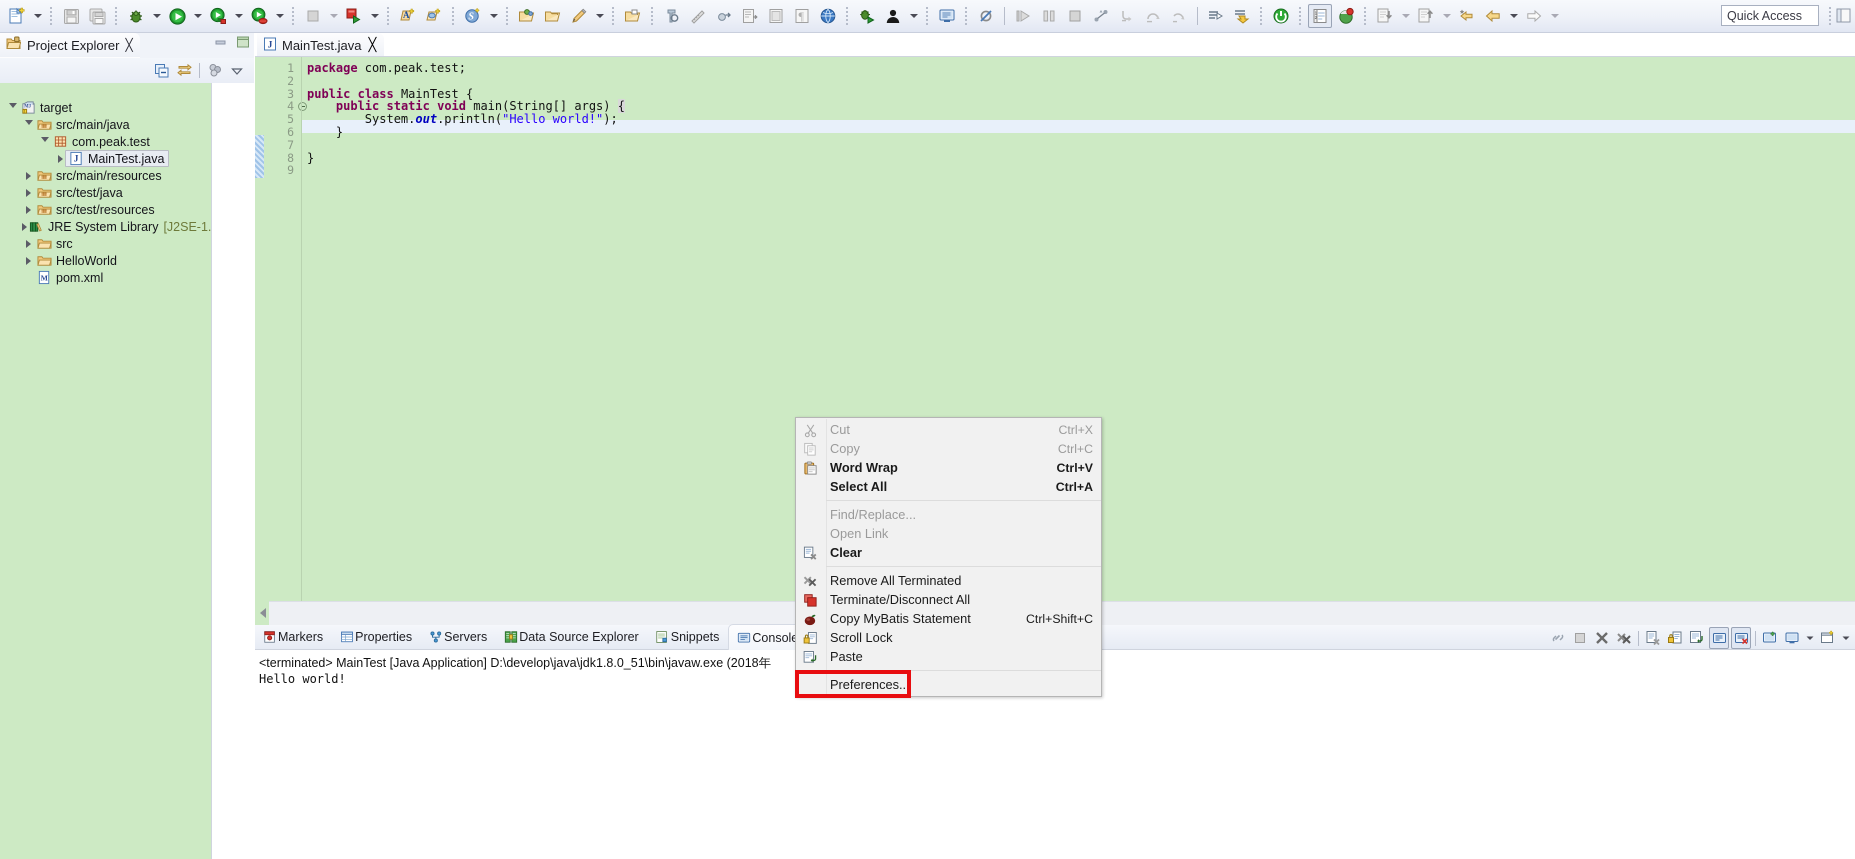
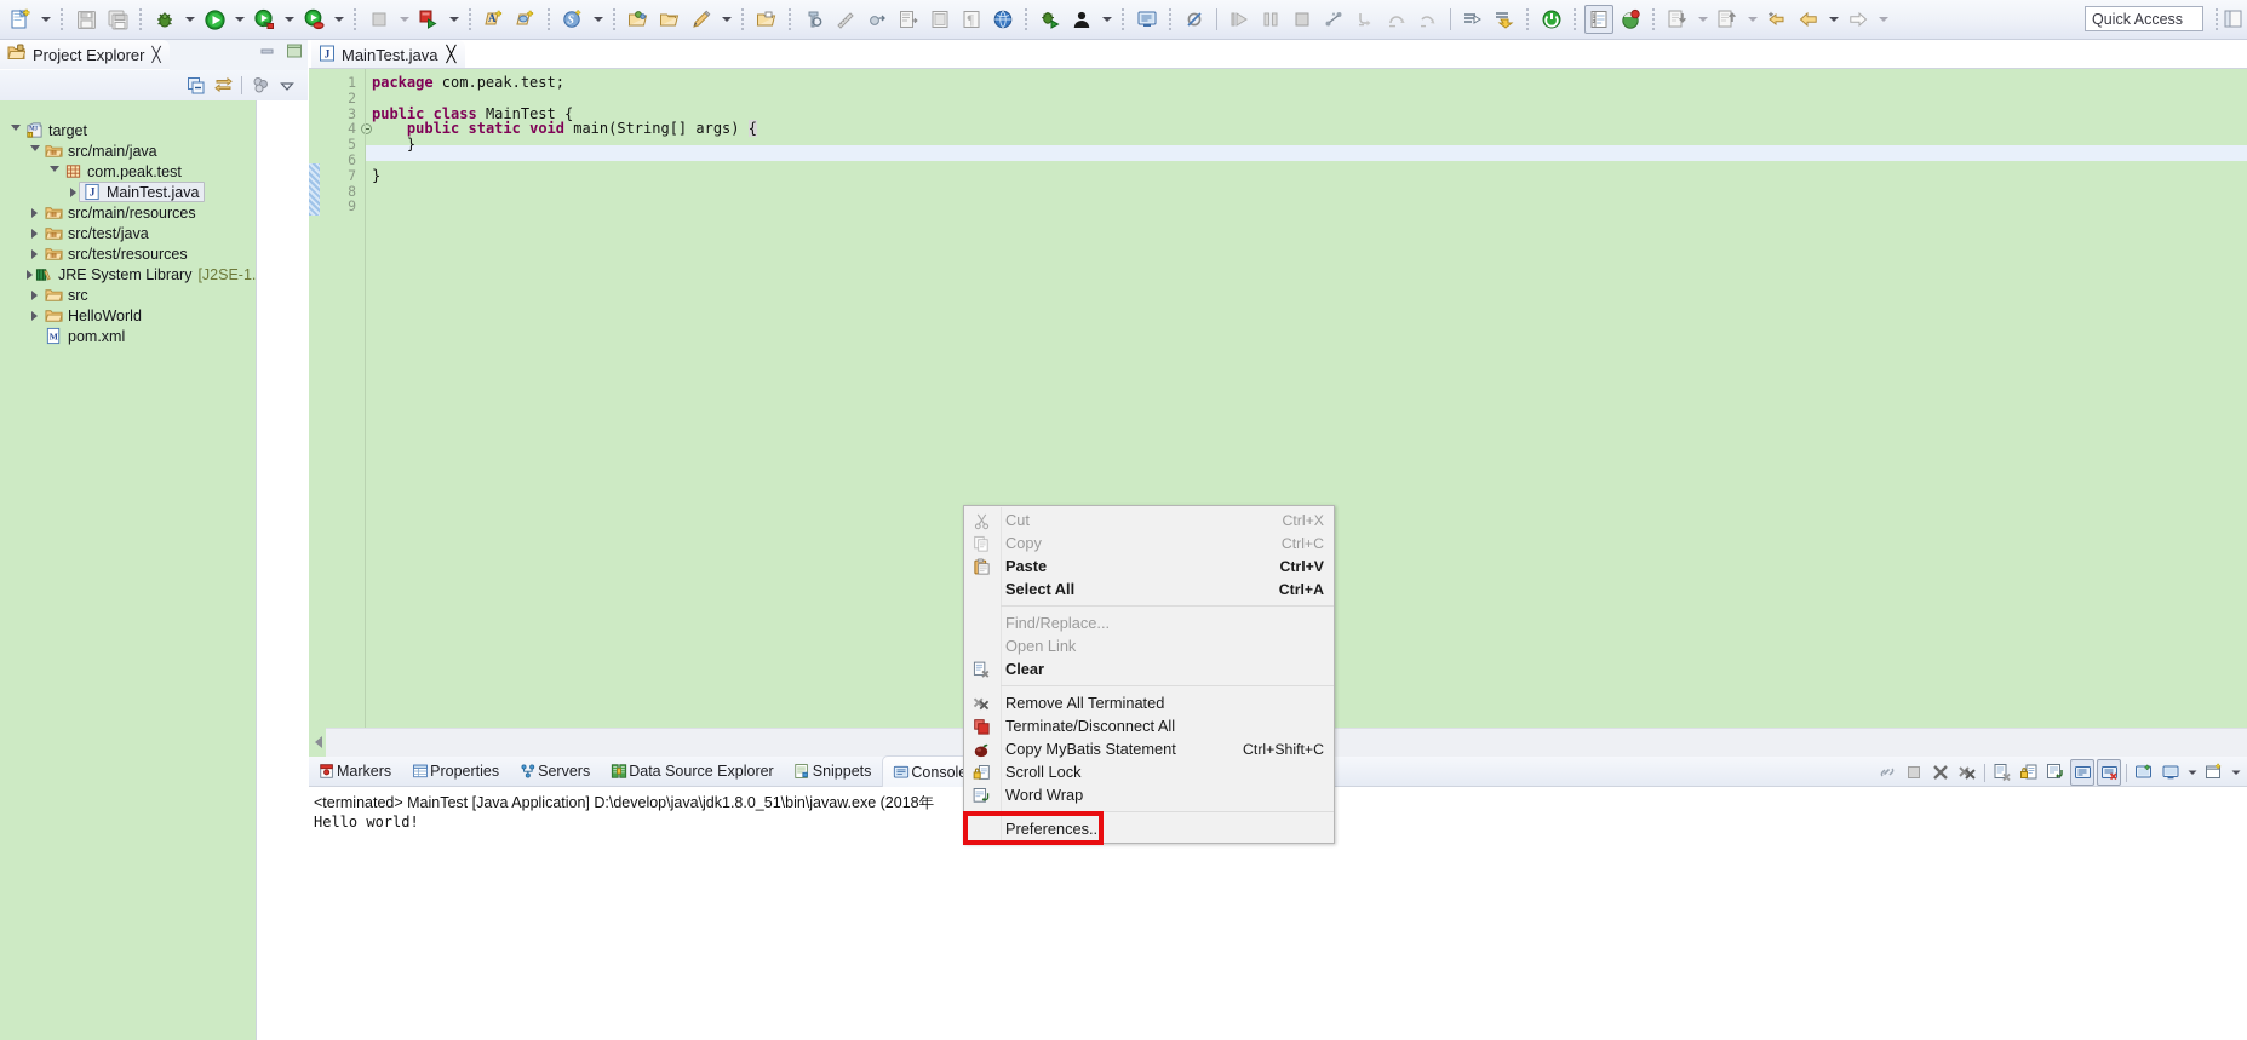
  A
  S
  ¶
  Quick Access
  Project Explorer
  ╳
  target
  src/main/java
  com.peak.test
  J
  MainTest.java
  src/main/resources
  src/test/java
  src/test/resources
  JRE System Library
  [J2SE-1.
  src
  HelloWorld
  M
  pom.xml
  J
  MainTest.java
  ╳
  1
  2
  3
  4
  5
  6
  7
  8
  9
  package com.peak.test;
  public class MainTest {
  public static void main(String[] args) {
- System.out.println("Hello world!");
  }
  }
  Markers
  Properties
  Servers
  Data Source Explorer
  Snippets
  Consol
  <terminated> MainTest [Java Application] D:\develop\java\jdk1.8.0_51\bin\javaw.exe (2018年
  Hello world!
  Cut
  Ctrl+X
  Copy
  Ctrl+C
- Word Wrap
+ Paste
  Ctrl+V
  Select All
  Ctrl+A
  Find/Replace...
  Open Link
  Clear
  Remove All Terminated
  Terminate/Disconnect All
  Copy MyBatis Statement
  Ctrl+Shift+C
  Scroll Lock
- Paste
+ Word Wrap
  Preferences...
